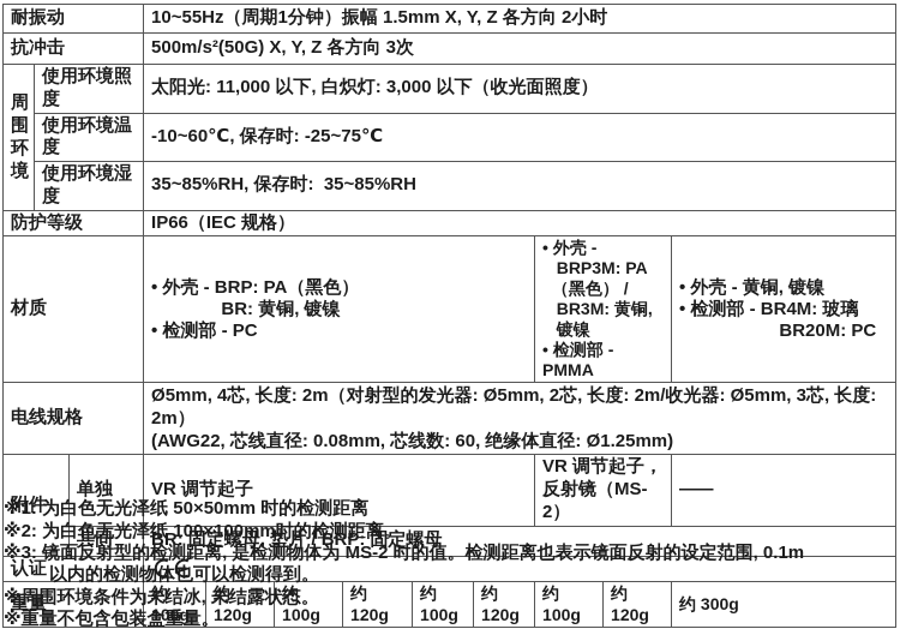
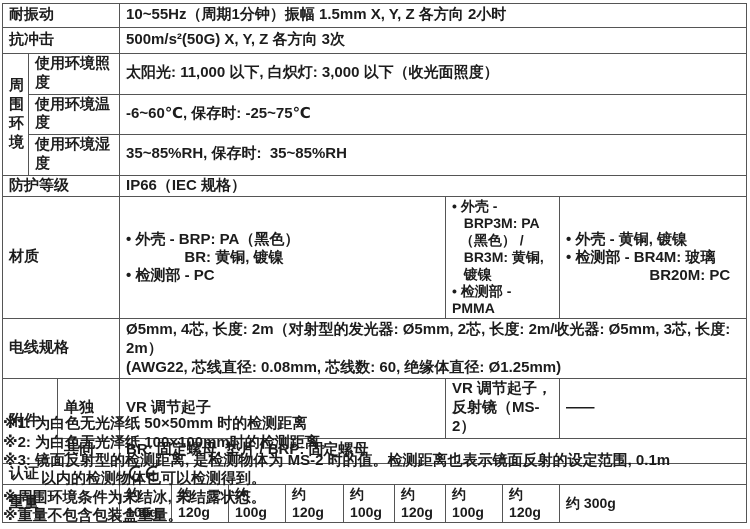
  耐振动	10~55Hz（周期1分钟）振幅 1.5mm X, Y, Z 各方向 2小时
  抗冲击	500m/s²(50G) X, Y, Z 各方向 3次
  周围环境	使用环境照度	太阳光: 11,000 以下, 白炽灯: 3,000 以下（收光面照度）
- 使用环境温度	-10~60℃, 保存时: -25~75℃
+ 使用环境温度	-6~60℃, 保存时: -25~75℃
  使用环境湿度	35~85%RH, 保存时: 35~85%RH
  防护等级	IP66（IEC 规格）
  材质	• 外壳 - BRP: PA（黑色） BR: 黄铜, 镀镍 • 检测部 - PC	• 外壳 - BRP3M: PA （黑色） / BR3M: 黄铜, 镀镍 • 检测部 - PMMA	• 外壳 - 黄铜, 镀镍 • 检测部 - BR4M: 玻璃 BR20M: PC
  电线规格	Ø5mm, 4芯, 长度: 2m（对射型的发光器: Ø5mm, 2芯, 长度: 2m/收光器: Ø5mm, 3芯, 长度: 2m） (AWG22, 芯线直径: 0.08mm, 芯线数: 60, 绝缘体直径: Ø1.25mm)
  附件	单独	VR 调节起子	VR 调节起子， 反射镜（MS-2）	—
  共同	BR: 固定螺母, 垫片 / BRP: 固定螺母
  认证
  重量	约 100g	约 120g	约 100g	约 120g	约 100g	约 120g	约 100g	约 120g	约 300g
  ※1: 为白色无光泽纸 50×50mm 时的检测距离
  ※2: 为白色无光泽纸 100×100mm时的检测距离。
  ※3: 镜面反射型的检测距离, 是检测物体为 MS-2 时的值。检测距离也表示镜面反射的设定范围, 0.1m
  以内的检测物体也可以检测得到。
  ※周围环境条件为未结冰, 未结露状态。
  ※重量不包含包装盒重量。
